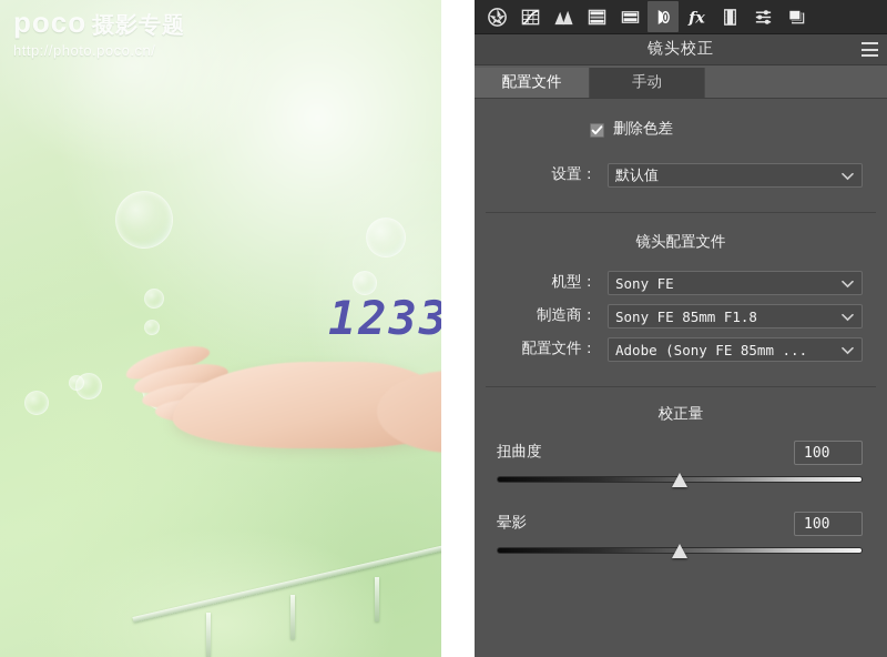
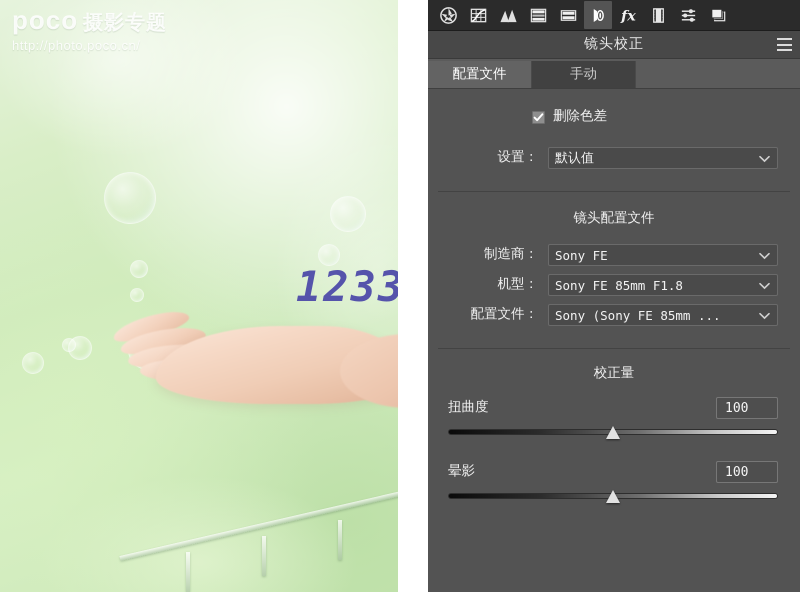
  poco 摄影专题
  http://photo.poco.cn/
  fx
  镜头校正
  配置文件
  手动
  删除色差
  设置：
  默认值
  镜头配置文件
- 机型：
+ 制造商：
  Sony FE
- 制造商：
+ 机型：
  Sony FE 85mm F1.8
  配置文件：
- Adobe (Sony FE 85mm ...
+ Sony (Sony FE 85mm ...
  校正量
  扭曲度
  100
  晕影
  100
